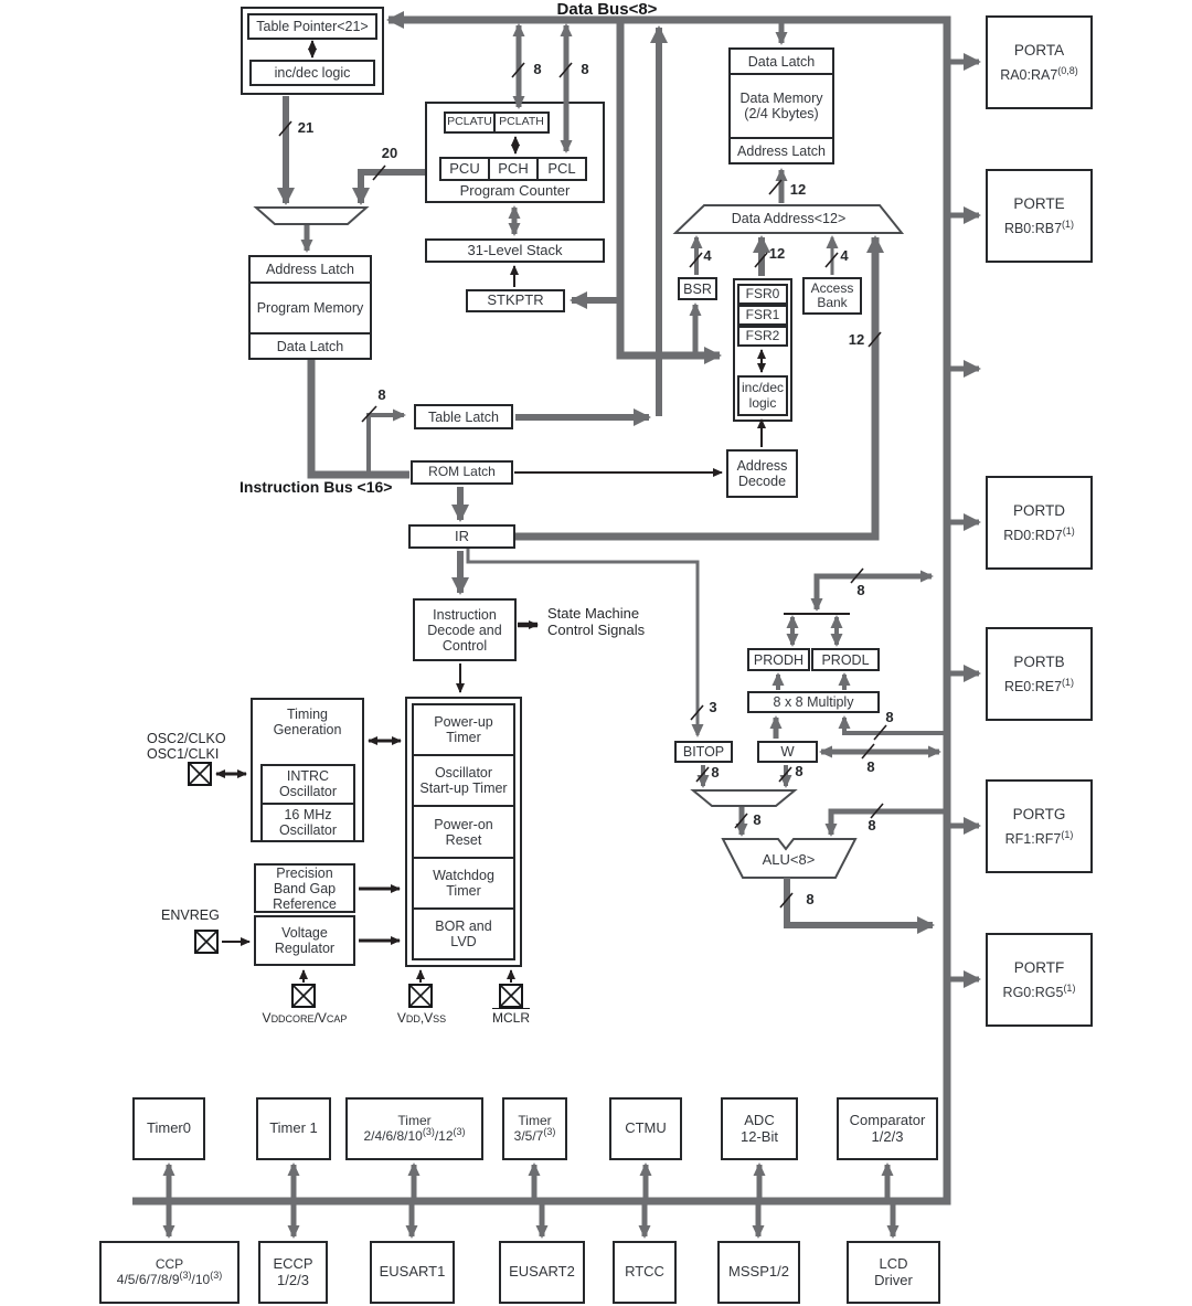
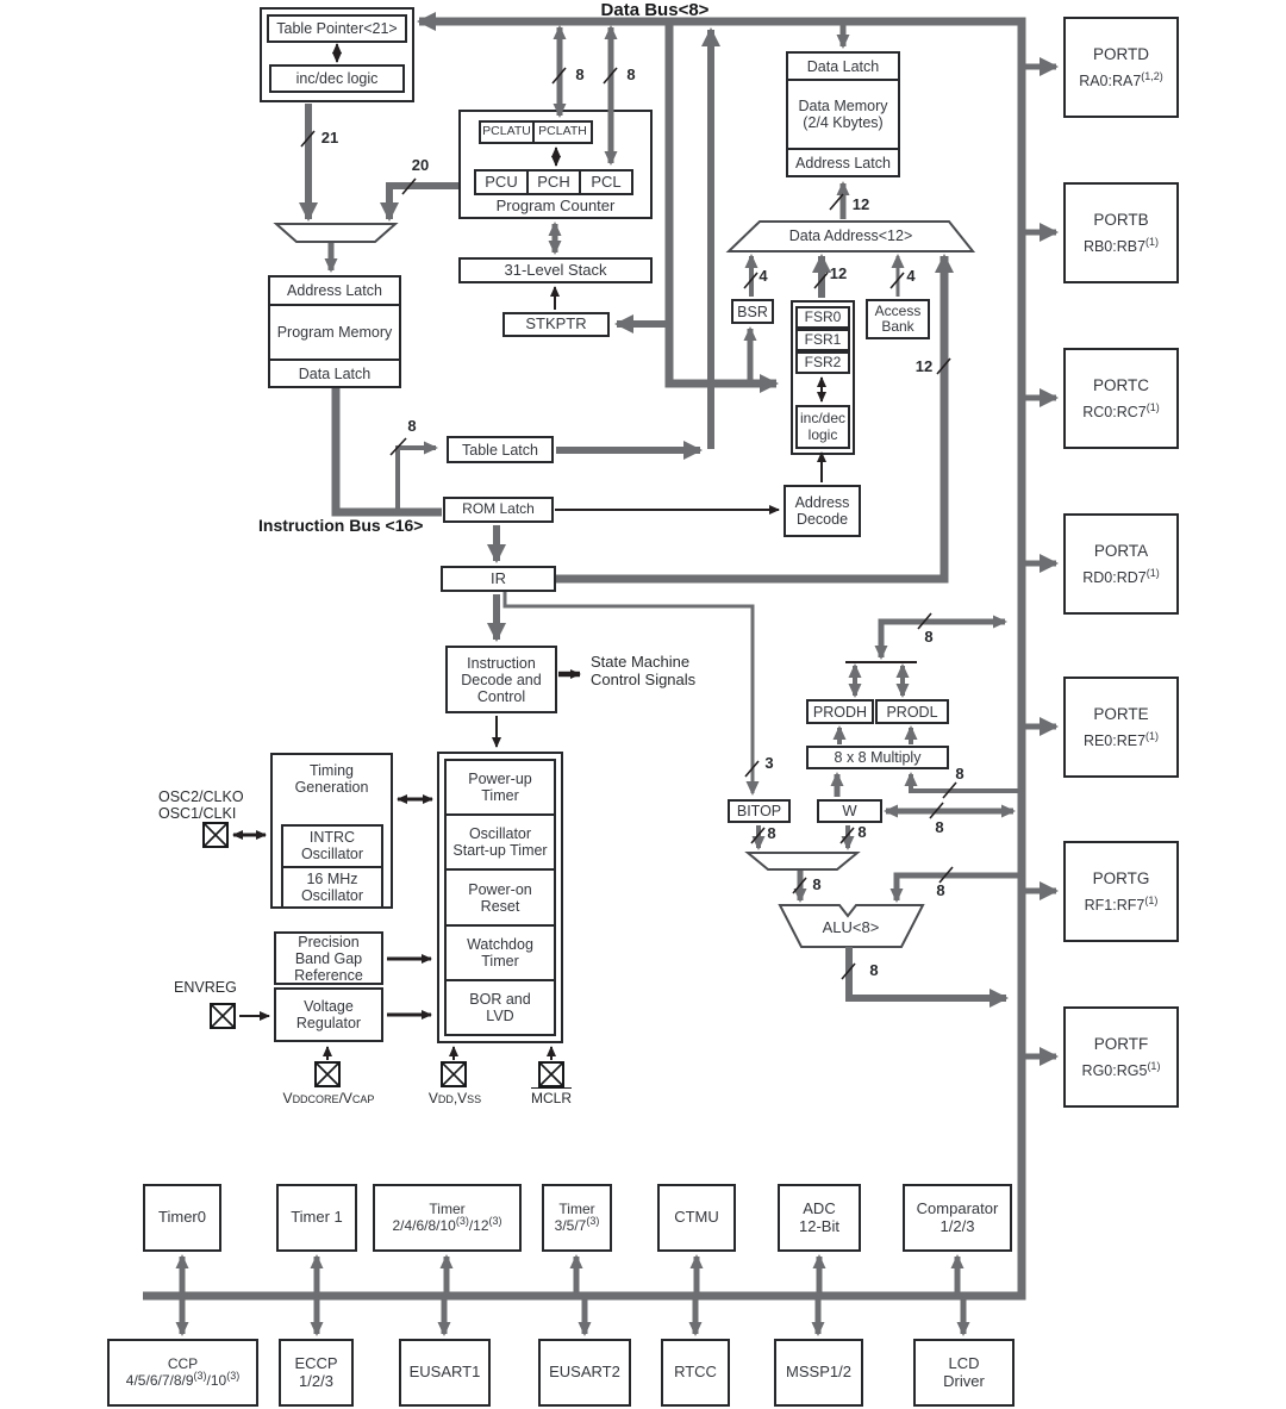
  Data Bus<8>
  Instruction Bus <16>
  Table Pointer<21>
  inc/dec logic
  PCLATU
  PCLATH
  PCU
  PCH
  PCL
  Program Counter
  31-Level Stack
  STKPTR
  Address Latch
  Program Memory
  Data Latch
  Table Latch
  ROM Latch
  IR
  Instruction
  Decode and
  Control
  State Machine
  Control Signals
  Data Latch
  Data Memory
  (2/4 Kbytes)
  Address Latch
  Data Address<12>
  BSR
  FSR0
  FSR1
  FSR2
  inc/dec
  logic
  Access
  Bank
  Address
  Decode
  PRODH
  PRODL
  8 x 8 Multiply
  BITOP
  W
  ALU<8>
  OSC2/CLKO
  OSC1/CLKI
  Timing
  Generation
  INTRC
  Oscillator
  16 MHz
  Oscillator
  Power-up
  Timer
  Oscillator
  Start-up Timer
  Power-on
  Reset
  Watchdog
  Timer
  BOR and
  LVD
  Precision
  Band Gap
  Reference
  ENVREG
  Voltage
  Regulator
  VDDCORE/VCAP
  VDD,VSS
  MCLR
- PORTA
+ PORTD
- RA0:RA7(0,8)
+ RA0:RA7(1,2)
- PORTE
+ PORTB
  RB0:RB7(1)
+ PORTC
+ RC0:RC7(1)
- PORTD
+ PORTA
  RD0:RD7(1)
- PORTB
+ PORTE
  RE0:RE7(1)
  PORTG
  RF1:RF7(1)
  PORTF
  RG0:RG5(1)
  Timer0
  Timer 1
  Timer
  2/4/6/8/10(3)/12(3)
  Timer
  3/5/7(3)
  CTMU
  ADC
  12-Bit
  Comparator
  1/2/3
  CCP
  4/5/6/7/8/9(3)/10(3)
  ECCP
  1/2/3
  EUSART1
  EUSART2
  RTCC
  MSSP1/2
  LCD
  Driver
  21
  20
  8
  8
  12
  4
  12
  4
  12
  8
  3
  8
  8
  8
  8
  8
  8
  8
  8
